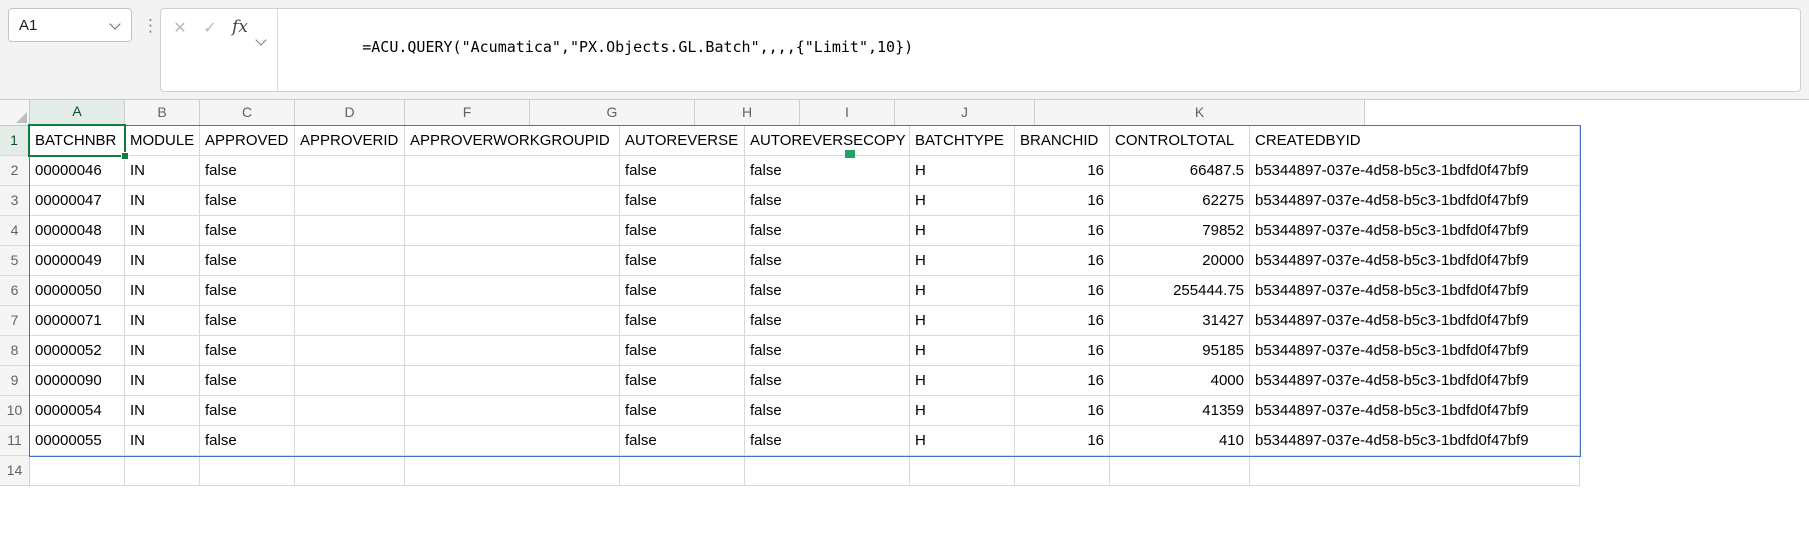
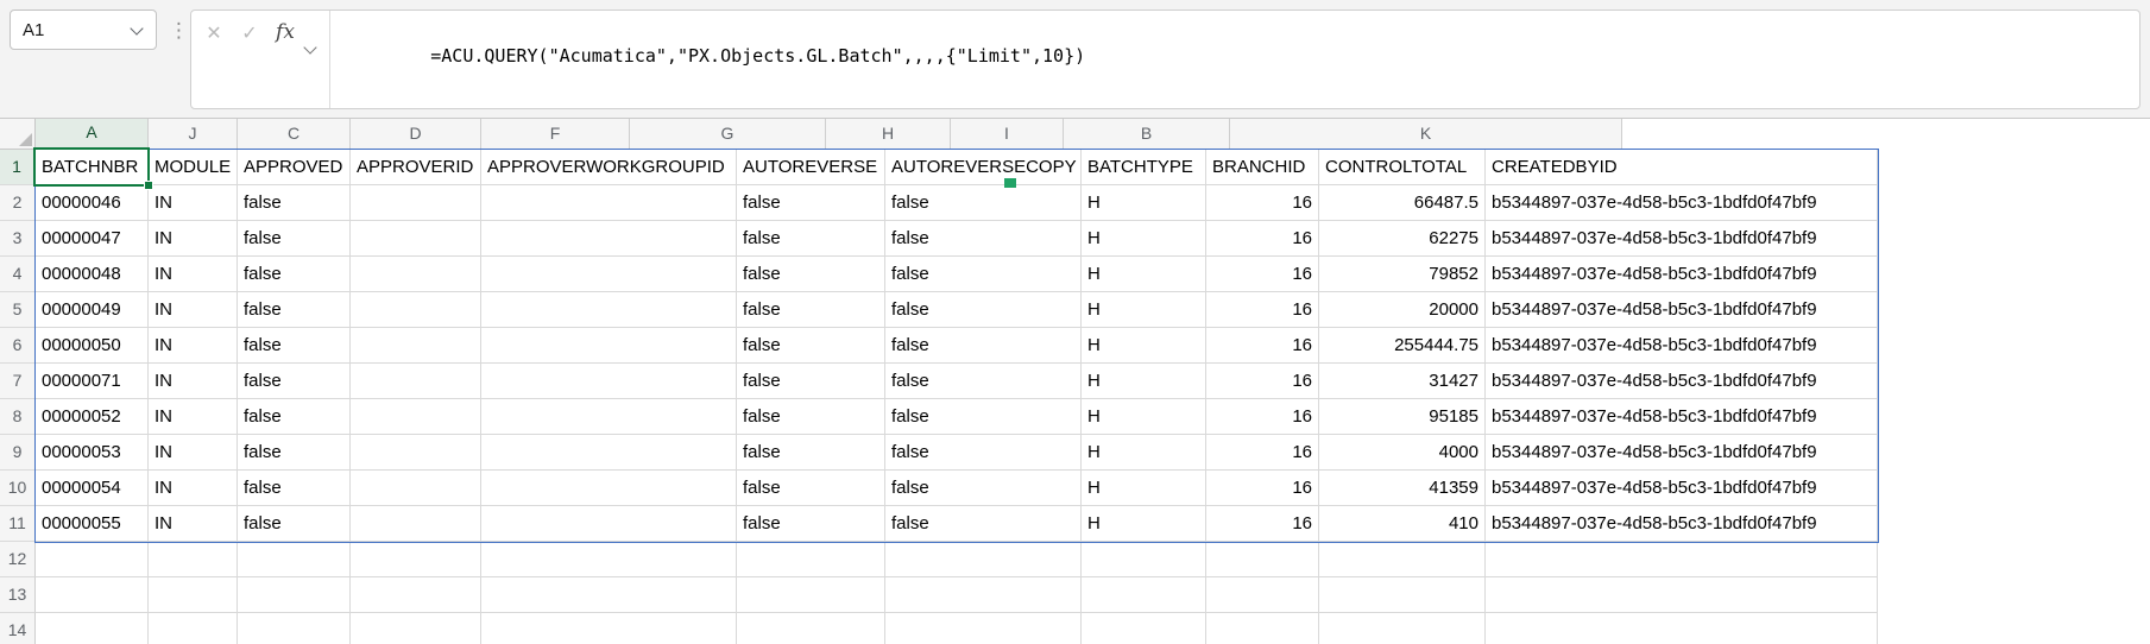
  A1
  ⋮
  ✕
  ✓
  fx
  =ACU.QUERY("Acumatica","PX.Objects.GL.Batch",,,,{"Limit",10})
  A
- B
+ J
  C
  D
  F
  G
  H
  I
- J
+ B
  K
  1
  BATCHNBR
  MODULE
  APPROVED
  APPROVERID
  APPROVERWORKGROUPID
  AUTOREVERSE
  AUTOREVERSECOPY
  BATCHTYPE
  BRANCHID
  CONTROLTOTAL
  CREATEDBYID
  2
  00000046
  IN
  false
  false
  false
  H
  16
  66487.5
  b5344897-037e-4d58-b5c3-1bdfd0f47bf9
  3
  00000047
  IN
  false
  false
  false
  H
  16
  62275
  b5344897-037e-4d58-b5c3-1bdfd0f47bf9
  4
  00000048
  IN
  false
  false
  false
  H
  16
  79852
  b5344897-037e-4d58-b5c3-1bdfd0f47bf9
  5
  00000049
  IN
  false
  false
  false
  H
  16
  20000
  b5344897-037e-4d58-b5c3-1bdfd0f47bf9
  6
  00000050
  IN
  false
  false
  false
  H
  16
  255444.75
  b5344897-037e-4d58-b5c3-1bdfd0f47bf9
  7
  00000071
  IN
  false
  false
  false
  H
  16
  31427
  b5344897-037e-4d58-b5c3-1bdfd0f47bf9
  8
  00000052
  IN
  false
  false
  false
  H
  16
  95185
  b5344897-037e-4d58-b5c3-1bdfd0f47bf9
  9
- 00000090
+ 00000053
  IN
  false
  false
  false
  H
  16
  4000
  b5344897-037e-4d58-b5c3-1bdfd0f47bf9
  10
  00000054
  IN
  false
  false
  false
  H
  16
  41359
  b5344897-037e-4d58-b5c3-1bdfd0f47bf9
  11
  00000055
  IN
  false
  false
  false
  H
  16
  410
  b5344897-037e-4d58-b5c3-1bdfd0f47bf9
+ 12
+ 13
  14
